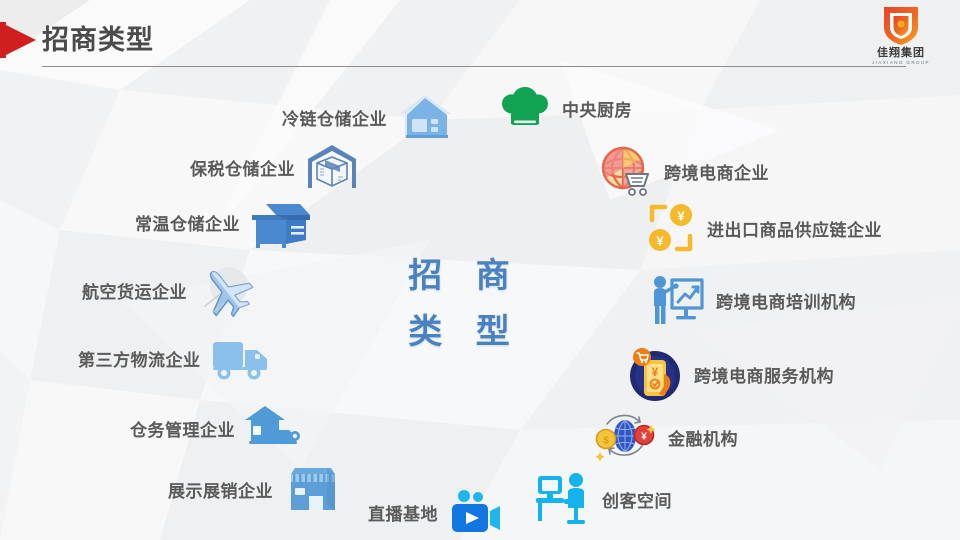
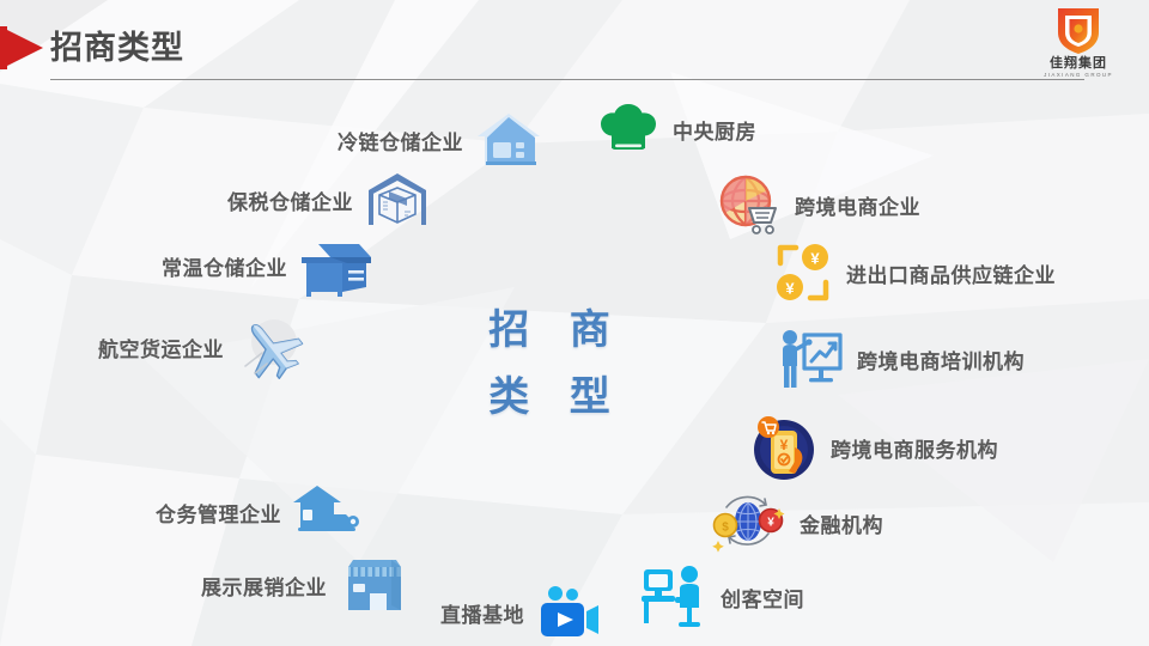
  招商类型
  佳翔集团
  招 商
  类 型
  冷链仓储企业
  保税仓储企业
  常温仓储企业
  航空货运企业
- 第三方物流企业
  仓务管理企业
  展示展销企业
  直播基地
  创客空间
  中央厨房
  跨境电商企业
  ¥
  ¥
  进出口商品供应链企业
  跨境电商培训机构
  ¥
  跨境电商服务机构
  $
  ¥
  金融机构
